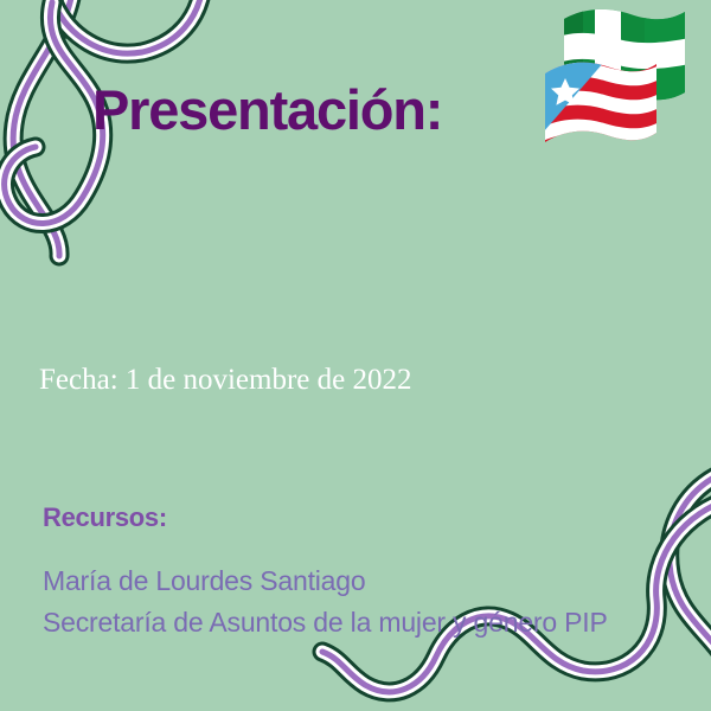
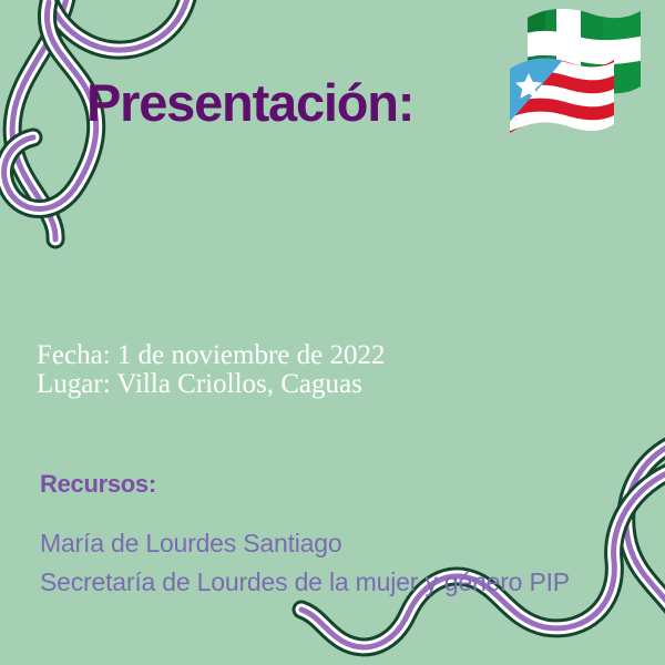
  Presentación:
  Fecha: 1 de noviembre de 2022
+ Lugar: Villa Criollos, Caguas
  Recursos:
  María de Lourdes Santiago
- Secretaría de Asuntos de la mujer y género PIP
+ Secretaría de Lourdes de la mujer y género PIP
